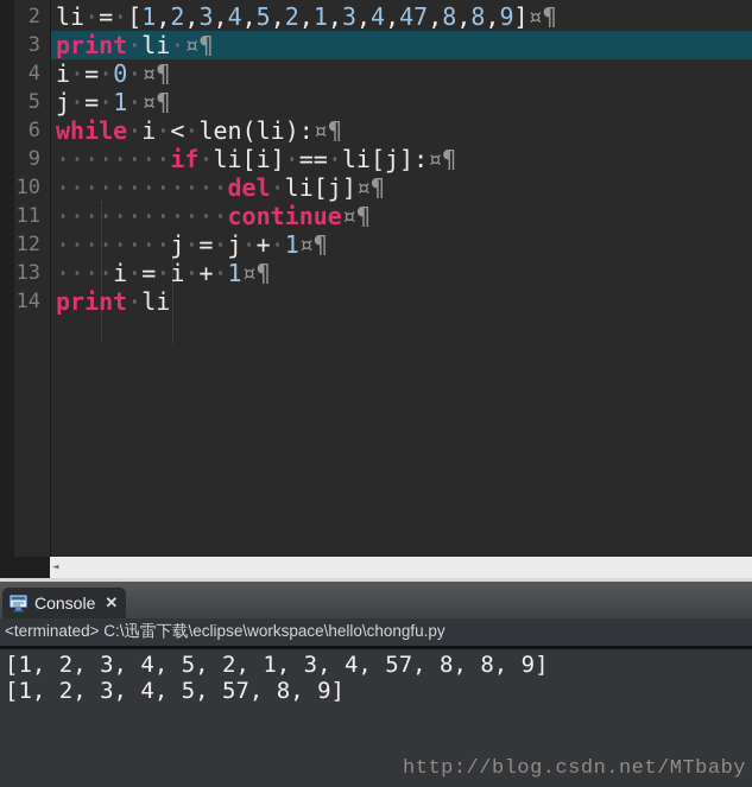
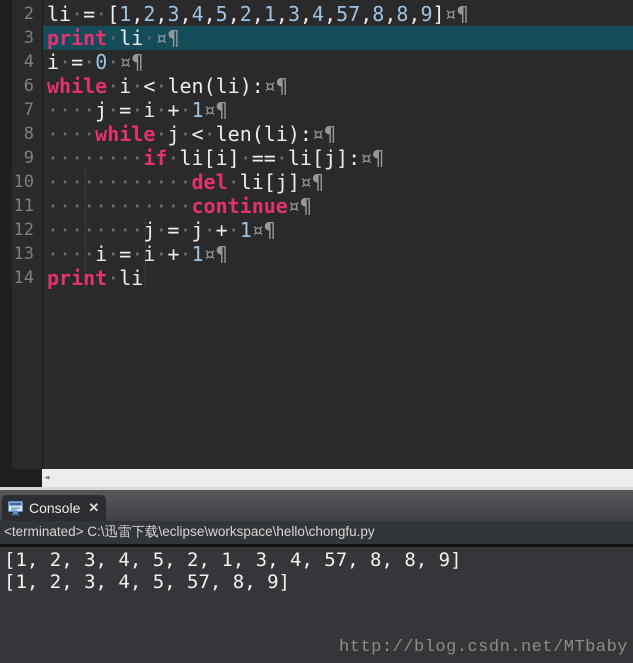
  2
- li·=·[1,2,3,4,5,2,1,3,4,47,8,8,9]¤¶
+ li·=·[1,2,3,4,5,2,1,3,4,57,8,8,9]¤¶
  3
  print·li·¤¶
  4
  i·=·0·¤¶
- 5
- j·=·1·¤¶
  6
  while·i·<·len(li):¤¶
+ 7
+ ····j·=·i·+·1¤¶
+ 8
+ ····while·j·<·len(li):¤¶
  9
  ········if·li[i]·==·li[j]:¤¶
  10
  ············del·li[j]¤¶
  11
  ············continue¤¶
  12
  ········j·=·j·+·1¤¶
  13
  ····i·=·i·+·1¤¶
  14
  print·li
  ◄
  Console
  ✕
  <terminated> C:\迅雷下载\eclipse\workspace\hello\chongfu.py
  [1, 2, 3, 4, 5, 2, 1, 3, 4, 57, 8, 8, 9]
  [1, 2, 3, 4, 5, 57, 8, 9]
  http://blog.csdn.net/MTbaby
